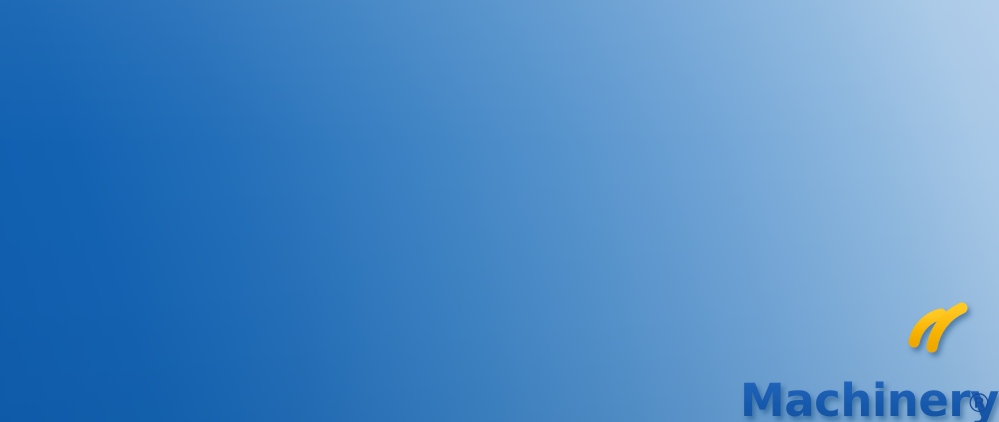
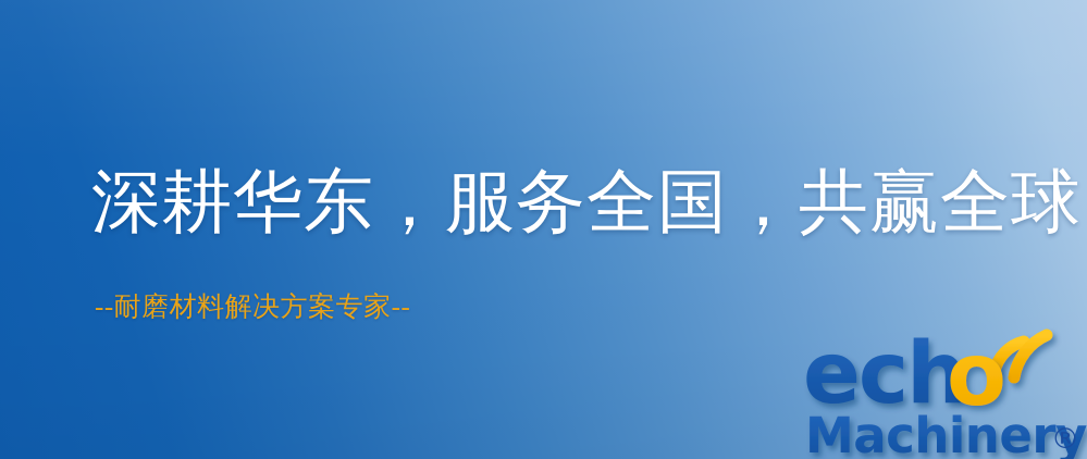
+ 深耕华东，服务全国，共赢全球
+ --耐磨材料解决方案专家--
+ ech
+ o
  Machinery
  ®
